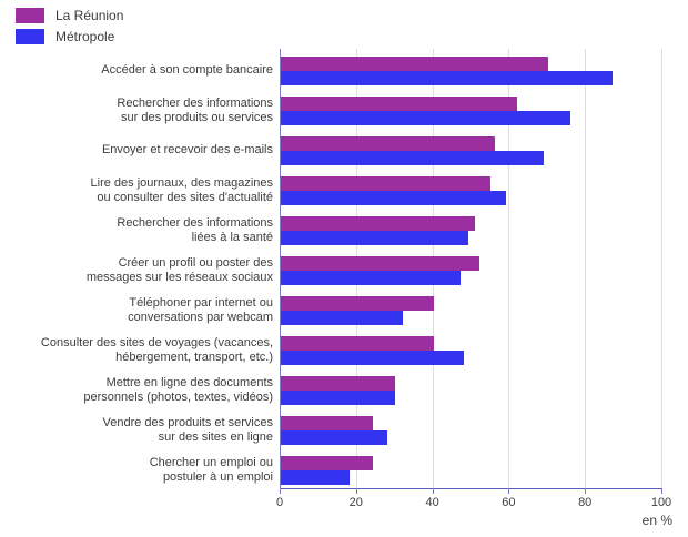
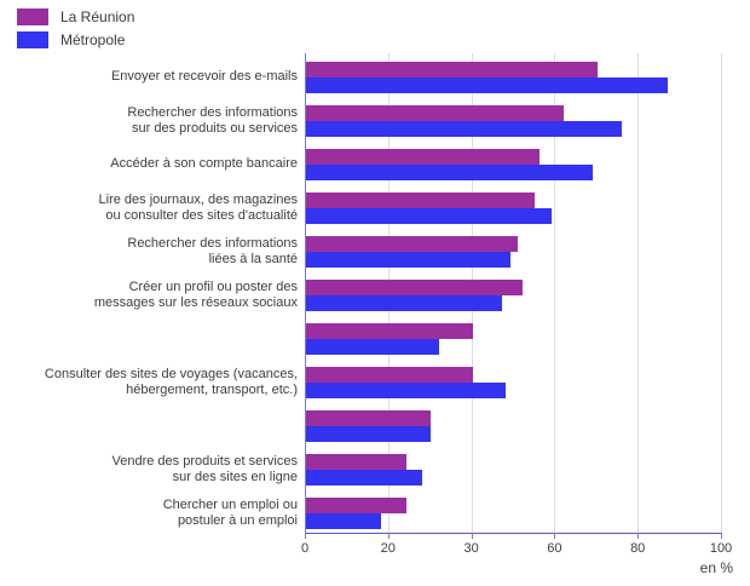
  La Réunion
  Métropole
- Accéder à son compte bancaire
+ Envoyer et recevoir des e-mails
  Rechercher des informations
  sur des produits ou services
- Envoyer et recevoir des e-mails
+ Accéder à son compte bancaire
  Lire des journaux, des magazines
  ou consulter des sites d'actualité
  Rechercher des informations
  liées à la santé
  Créer un profil ou poster des
  messages sur les réseaux sociaux
- Téléphoner par internet ou
- conversations par webcam
  Consulter des sites de voyages (vacances,
  hébergement, transport, etc.)
- Mettre en ligne des documents
- personnels (photos, textes, vidéos)
  Vendre des produits et services
  sur des sites en ligne
  Chercher un emploi ou
  postuler à un emploi
  0
  20
- 40
+ 30
  60
  80
  100
  en %
